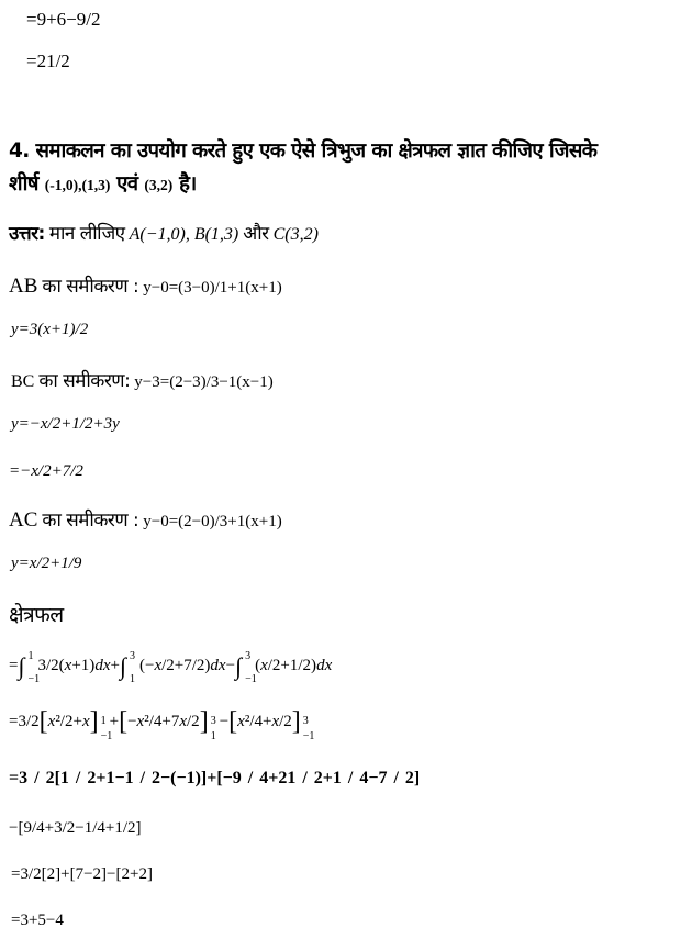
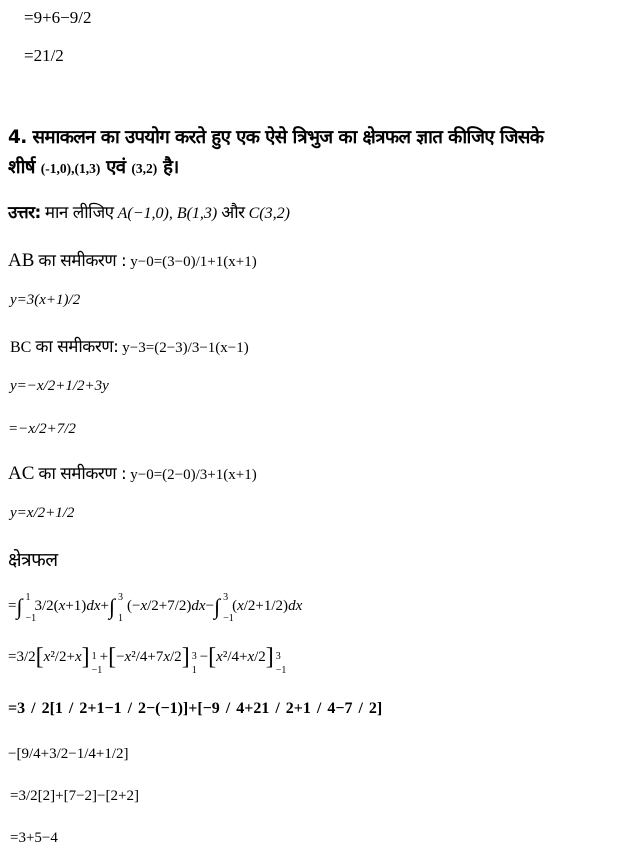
  =9+6−9/2
  =21/2
  4. समाकलन का उपयोग करते हुए एक ऐसे त्रिभुज का क्षेत्रफल ज्ञात कीजिए जिसके
  शीर्ष (-1,0),(1,3) एवं (3,2) है।
  उत्तर: मान लीजिए A(−1,0), B(1,3) और C(3,2)
  AB का समीकरण : y−0=(3−0)/1+1(x+1)
  y=3(x+1)/2
  BC का समीकरण: y−3=(2−3)/3−1(x−1)
  y=−x/2+1/2+3y
  =−x/2+7/2
  AC का समीकरण : y−0=(2−0)/3+1(x+1)
- y=x/2+1/9
+ y=x/2+1/2
  क्षेत्रफल
  =∫
  1
  −1
  3/2(x+1)dx+∫
  3
  1
  (−x/2+7/2)dx−∫
  3
  −1
  (x/2+1/2)dx
  =3/2[x²/2+x]
  1
  −1
  +[−x²/4+7x/2]
  3
  1
  −[x²/4+x/2]
  3
  −1
  =3 / 2[1 / 2+1−1 / 2−(−1)]+[−9 / 4+21 / 2+1 / 4−7 / 2]
  −[9/4+3/2−1/4+1/2]
  =3/2[2]+[7−2]−[2+2]
  =3+5−4
